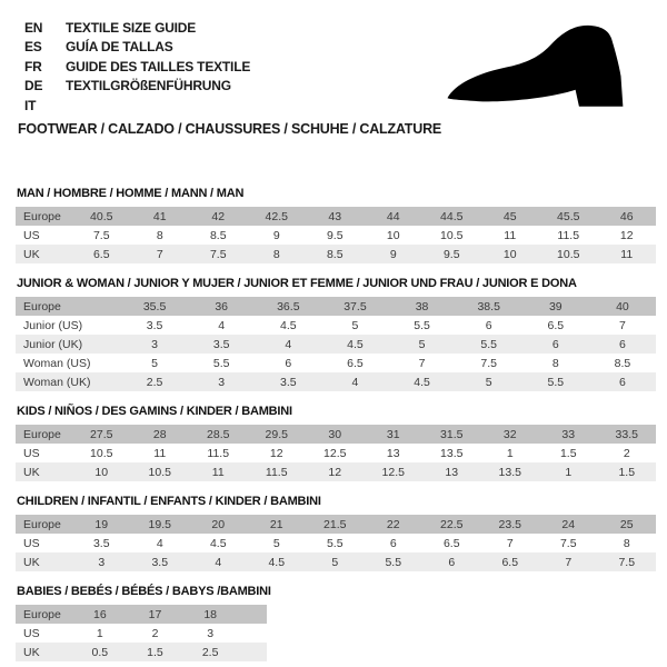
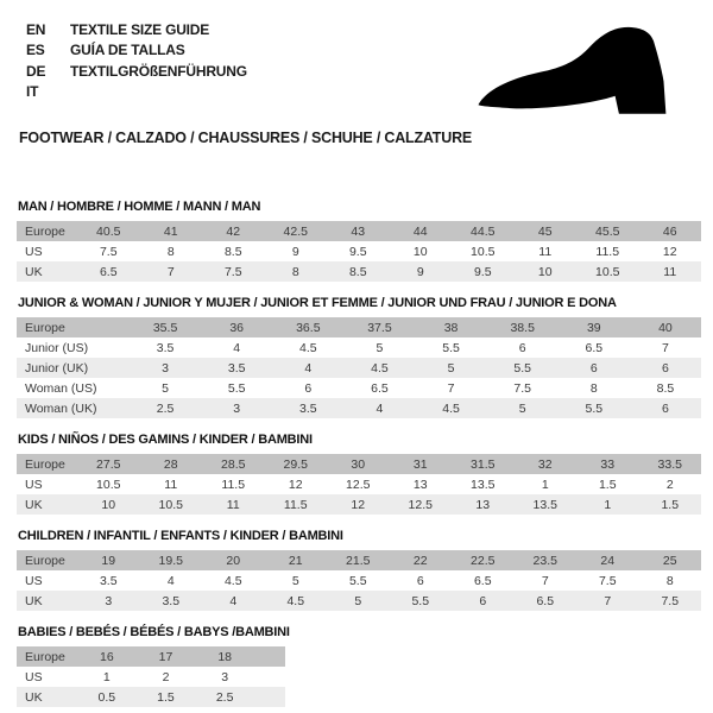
  EN
  TEXTILE SIZE GUIDE
  ES
  GUÍA DE TALLAS
- FR
- GUIDE DES TAILLES TEXTILE
  DE
  TEXTILGRÖßENFÜHRUNG
  IT
  FOOTWEAR / CALZADO / CHAUSSURES / SCHUHE / CALZATURE
  MAN / HOMBRE / HOMME / MANN / MAN
  Europe	40.5	41	42	42.5	43	44	44.5	45	45.5	46
  US	7.5	8	8.5	9	9.5	10	10.5	11	11.5	12
  UK	6.5	7	7.5	8	8.5	9	9.5	10	10.5	11
  JUNIOR & WOMAN / JUNIOR Y MUJER / JUNIOR ET FEMME / JUNIOR UND FRAU / JUNIOR E DONA
  Europe	35.5	36	36.5	37.5	38	38.5	39	40
  Junior (US)	3.5	4	4.5	5	5.5	6	6.5	7
  Junior (UK)	3	3.5	4	4.5	5	5.5	6	6
  Woman (US)	5	5.5	6	6.5	7	7.5	8	8.5
  Woman (UK)	2.5	3	3.5	4	4.5	5	5.5	6
  KIDS / NIÑOS / DES GAMINS / KINDER / BAMBINI
  Europe	27.5	28	28.5	29.5	30	31	31.5	32	33	33.5
  US	10.5	11	11.5	12	12.5	13	13.5	1	1.5	2
  UK	10	10.5	11	11.5	12	12.5	13	13.5	1	1.5
  CHILDREN / INFANTIL / ENFANTS / KINDER / BAMBINI
  Europe	19	19.5	20	21	21.5	22	22.5	23.5	24	25
  US	3.5	4	4.5	5	5.5	6	6.5	7	7.5	8
  UK	3	3.5	4	4.5	5	5.5	6	6.5	7	7.5
  BABIES / BEBÉS / BÉBÉS / BABYS /BAMBINI
  Europe	16	17	18
  US	1	2	3
  UK	0.5	1.5	2.5
